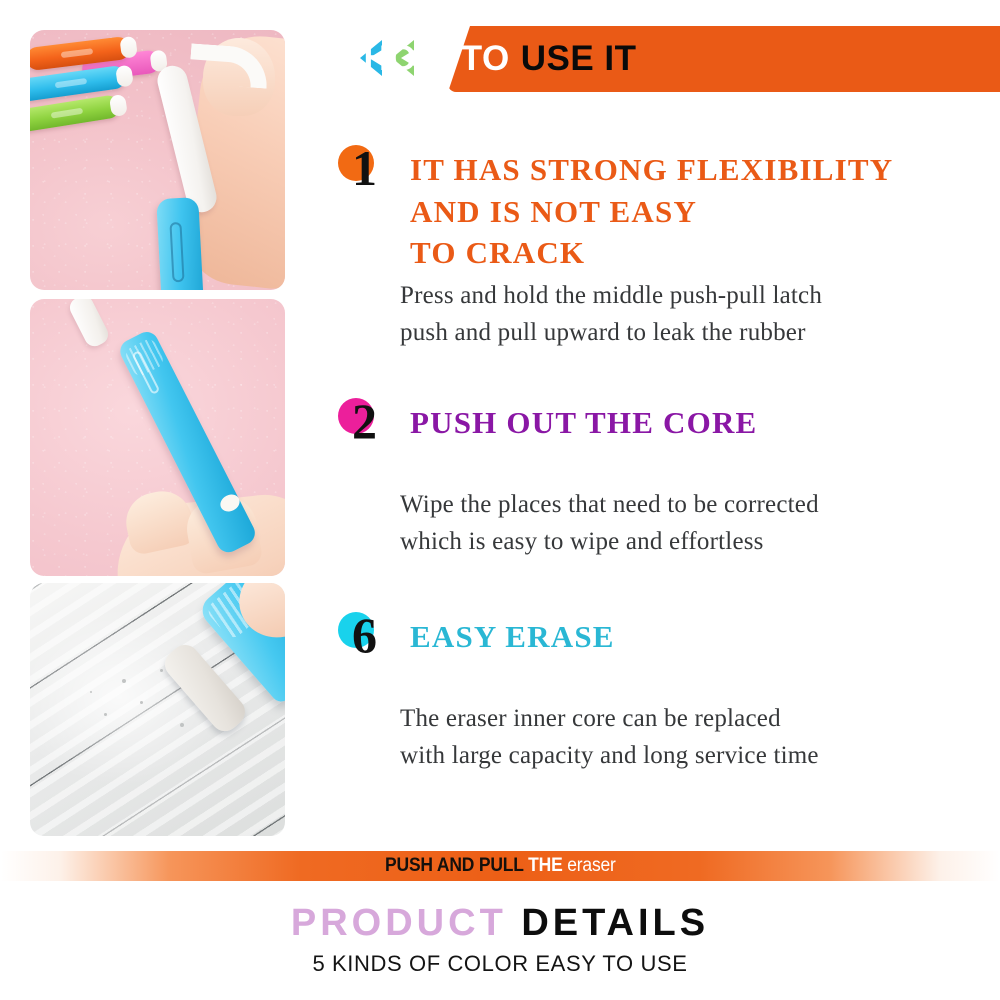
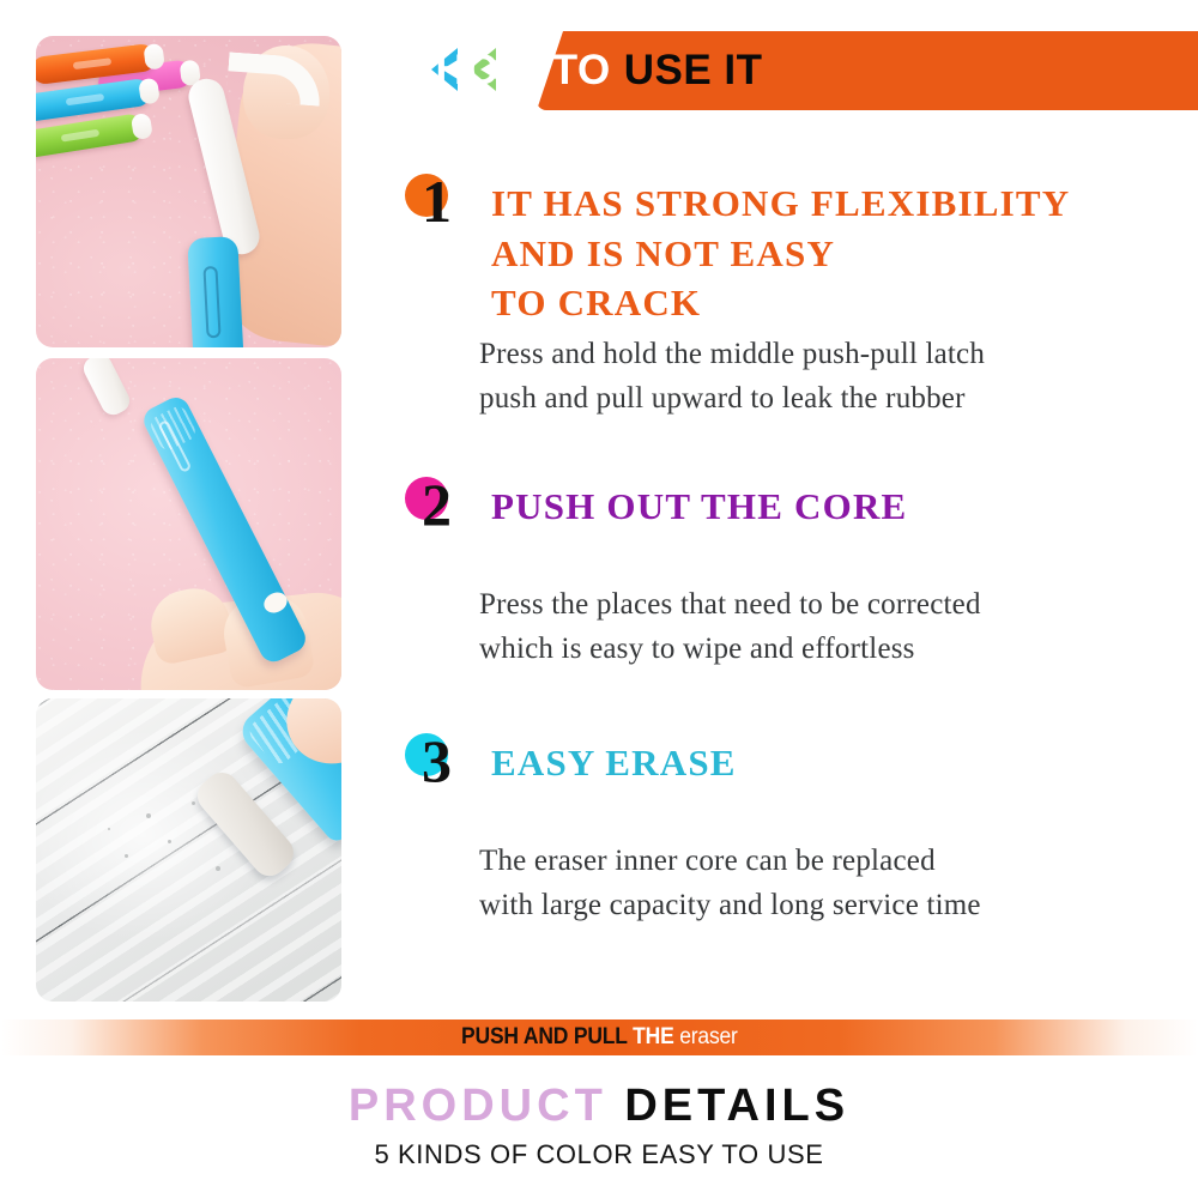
  HOW TO
  USE IT
  1
  IT HAS STRONG FLEXIBILITY
  AND IS NOT EASY
  TO CRACK
  Press and hold the middle push-pull latch
  push and pull upward to leak the rubber
  2
  PUSH OUT THE CORE
- Wipe the places that need to be corrected
+ Press the places that need to be corrected
  which is easy to wipe and effortless
- 6
+ 3
  EASY ERASE
  The eraser inner core can be replaced
  with large capacity and long service time
  PUSH AND PULL THE eraser
  PRODUCT DETAILS
  5 KINDS OF COLOR EASY TO USE
